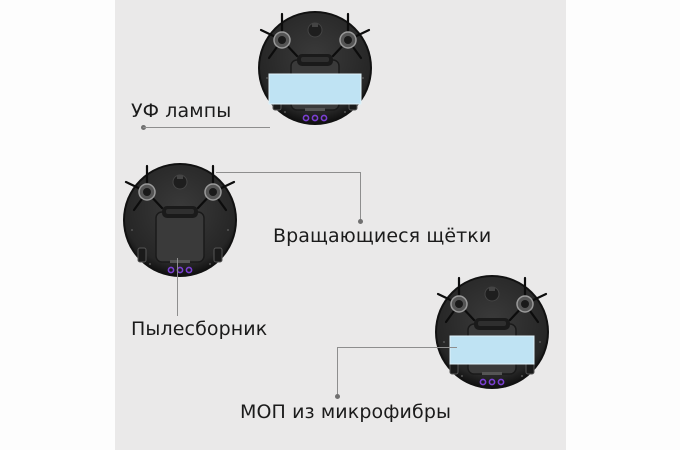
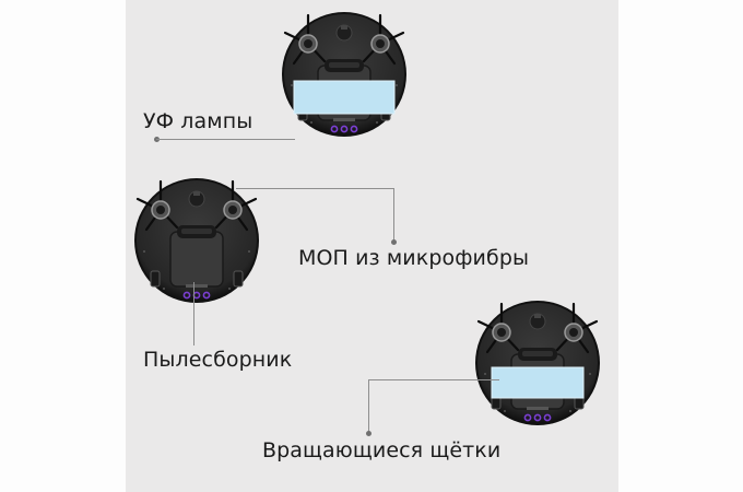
  УФ лампы
- Вращающиеся щётки
+ МОП из микрофибры
  Пылесборник
- МОП из микрофибры
+ Вращающиеся щётки
